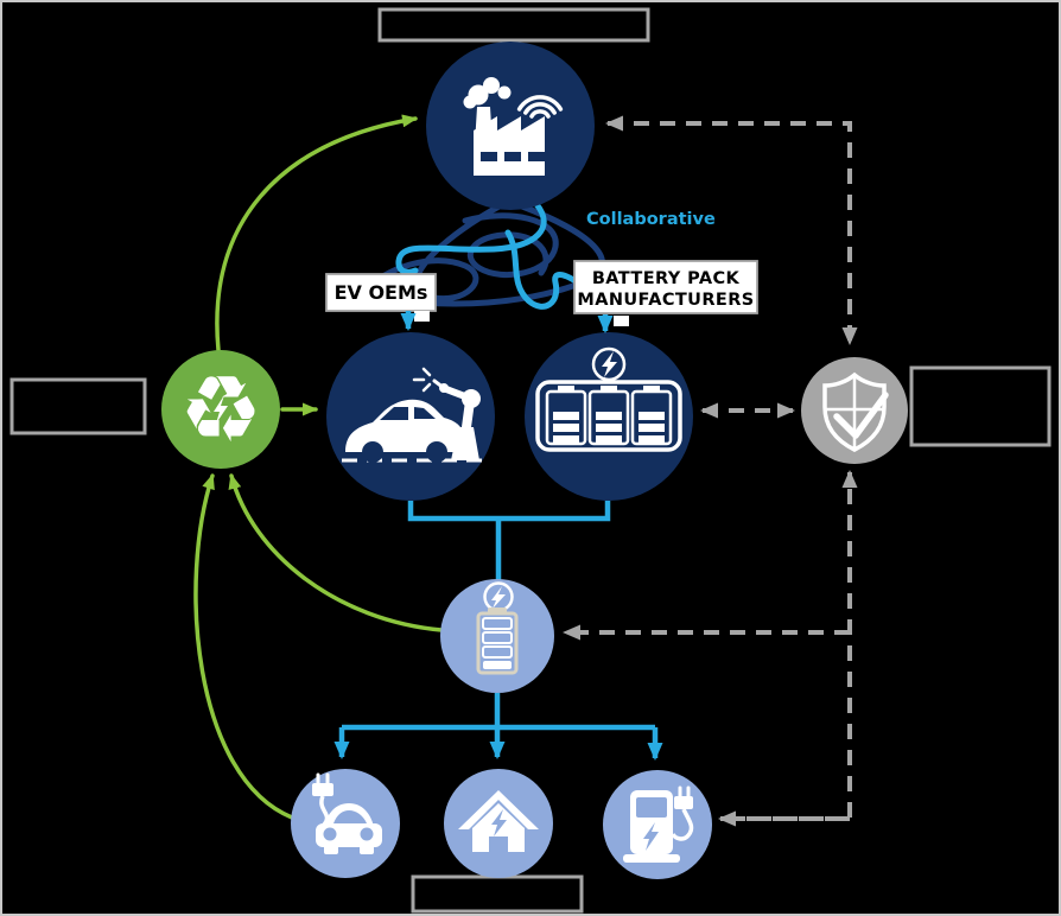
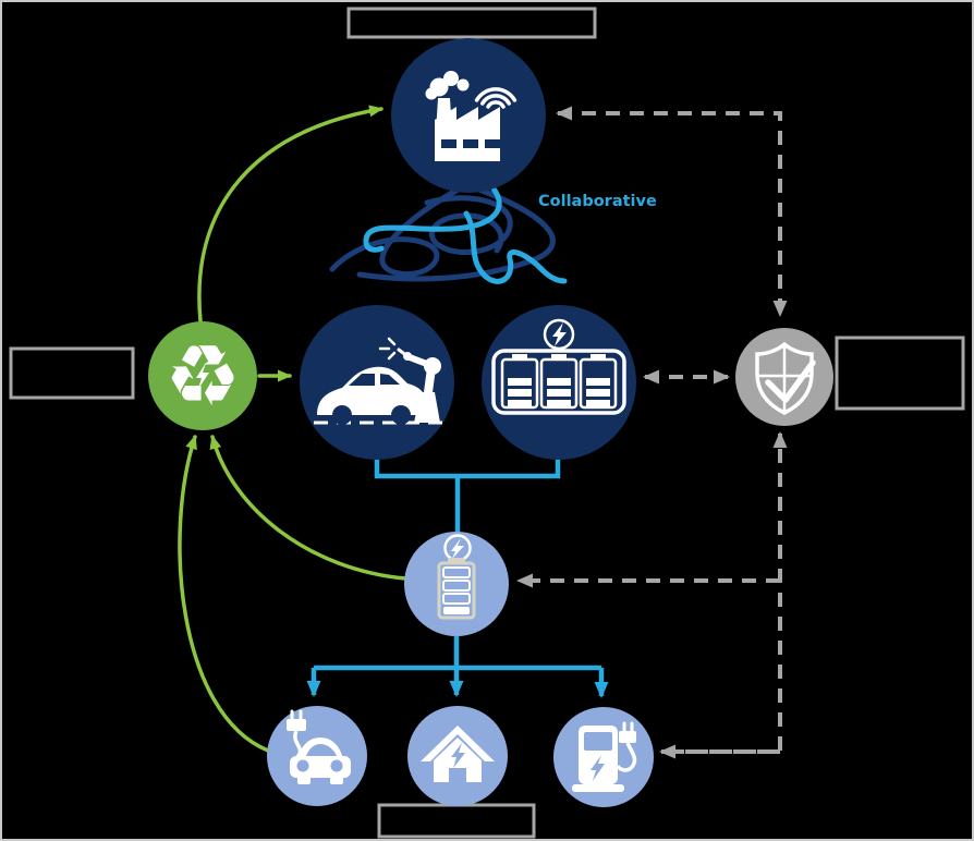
  Collaborative
- EV OEMs
- BATTERY PACK
- MANUFACTURERS
